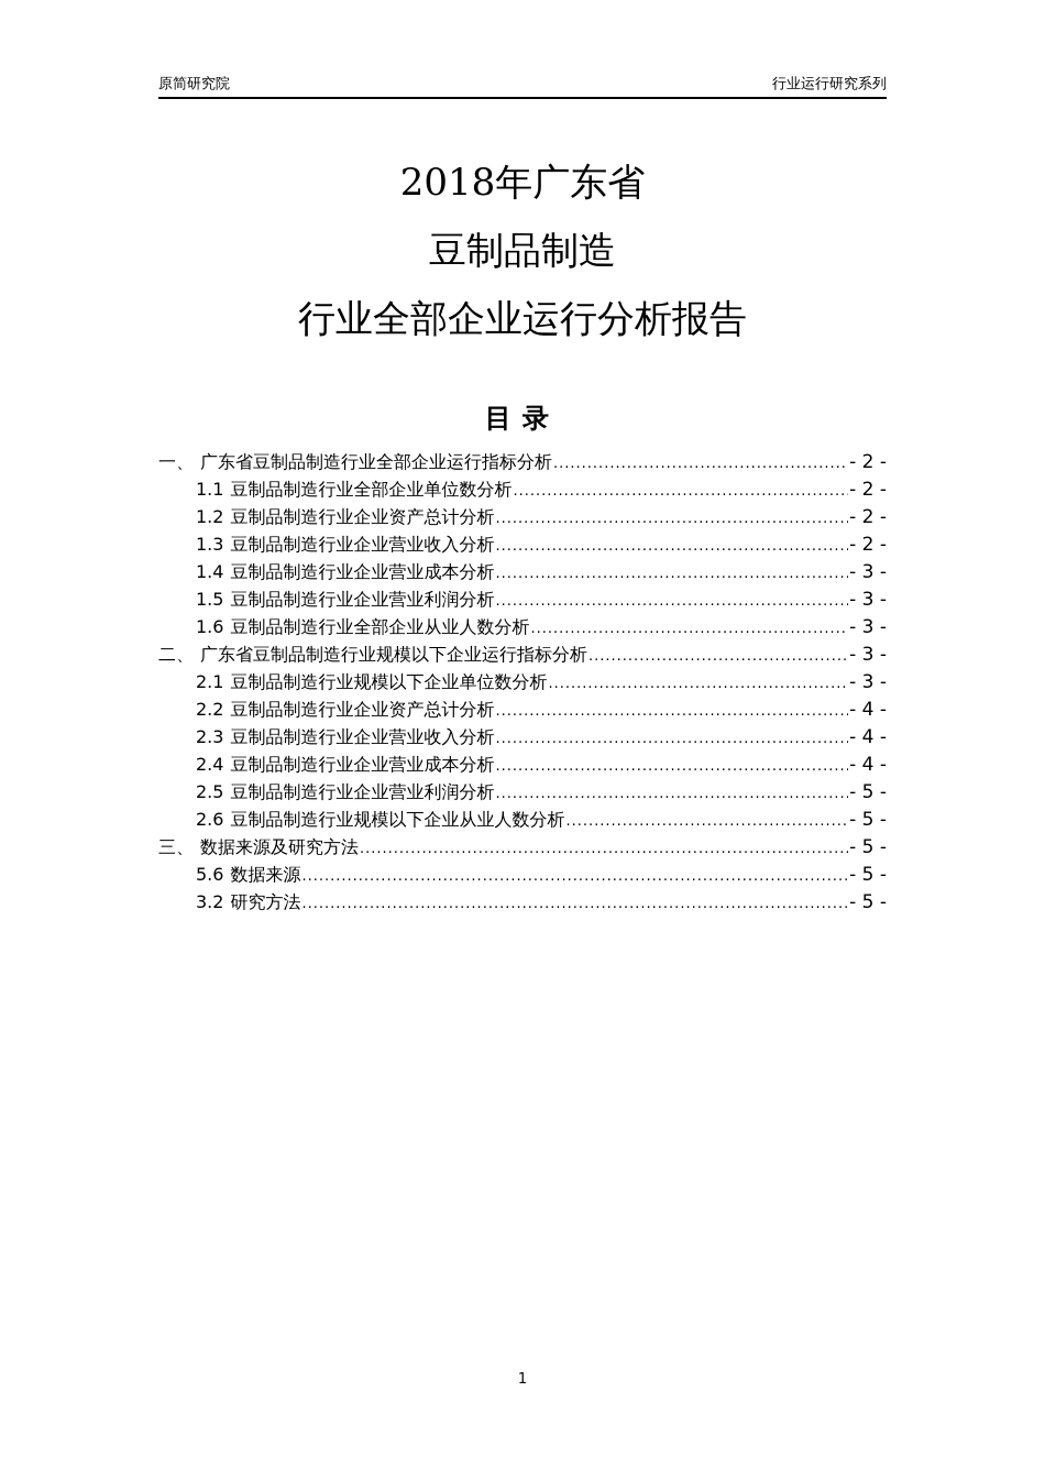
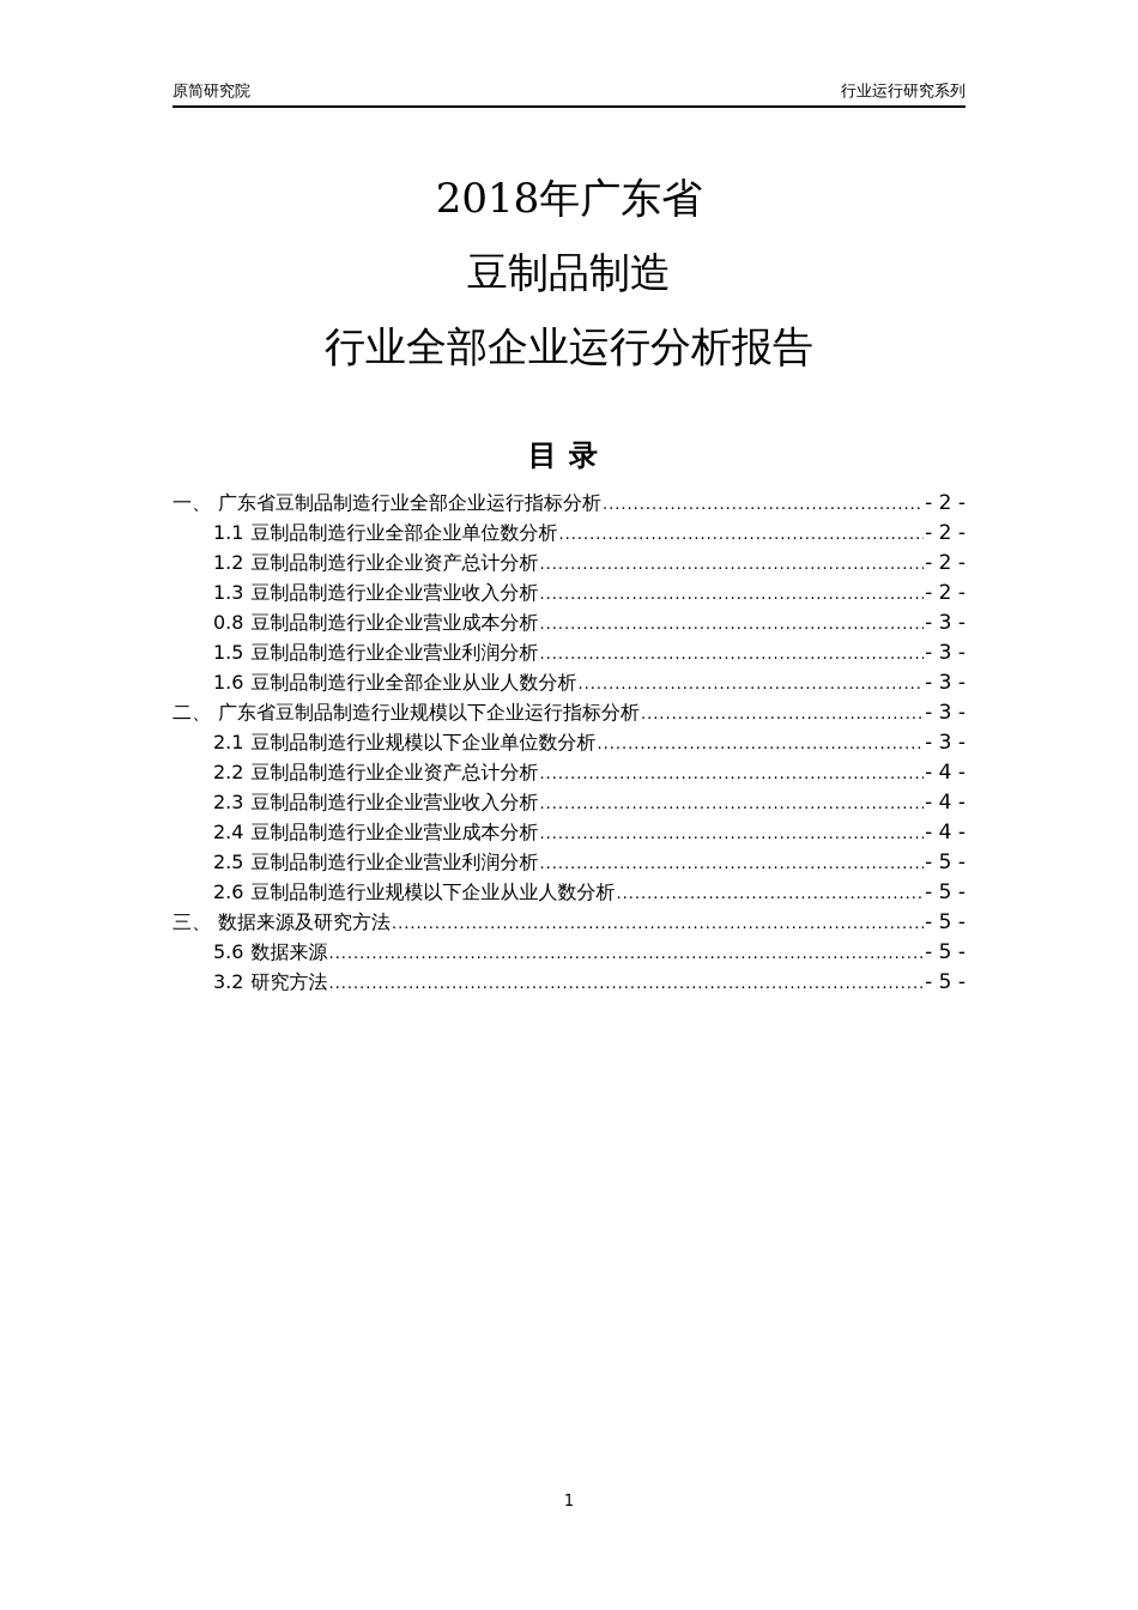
  原简研究院
  行业运行研究系列
  2018年广东省
  豆制品制造
  行业全部企业运行分析报告
  目录
  一、
  广东省豆制品制造行业全部企业运行指标分析
  - 2 -
  1.1
  豆制品制造行业全部企业单位数分析
  - 2 -
  1.2
  豆制品制造行业企业资产总计分析
  - 2 -
  1.3
  豆制品制造行业企业营业收入分析
  - 2 -
- 1.4
+ 0.8
  豆制品制造行业企业营业成本分析
  - 3 -
  1.5
  豆制品制造行业企业营业利润分析
  - 3 -
  1.6
  豆制品制造行业全部企业从业人数分析
  - 3 -
  二、
  广东省豆制品制造行业规模以下企业运行指标分析
  - 3 -
  2.1
  豆制品制造行业规模以下企业单位数分析
  - 3 -
  2.2
  豆制品制造行业企业资产总计分析
  - 4 -
  2.3
  豆制品制造行业企业营业收入分析
  - 4 -
  2.4
  豆制品制造行业企业营业成本分析
  - 4 -
  2.5
  豆制品制造行业企业营业利润分析
  - 5 -
  2.6
  豆制品制造行业规模以下企业从业人数分析
  - 5 -
  三、
  数据来源及研究方法
  - 5 -
  5.6
  数据来源
  - 5 -
  3.2
  研究方法
  - 5 -
  1
